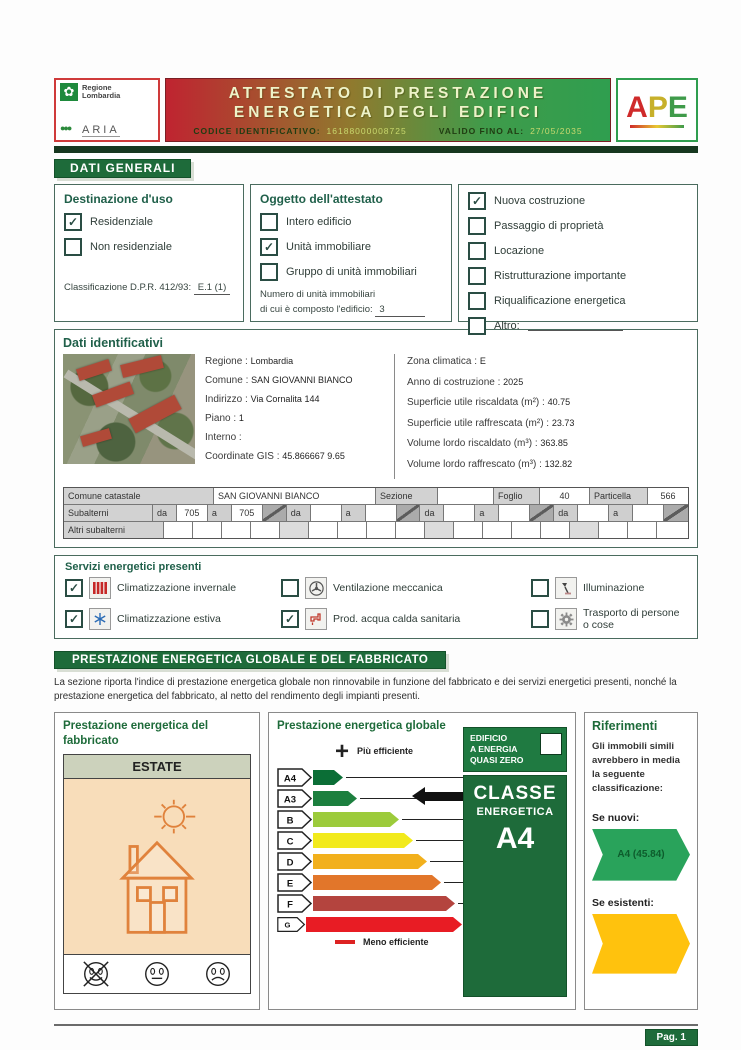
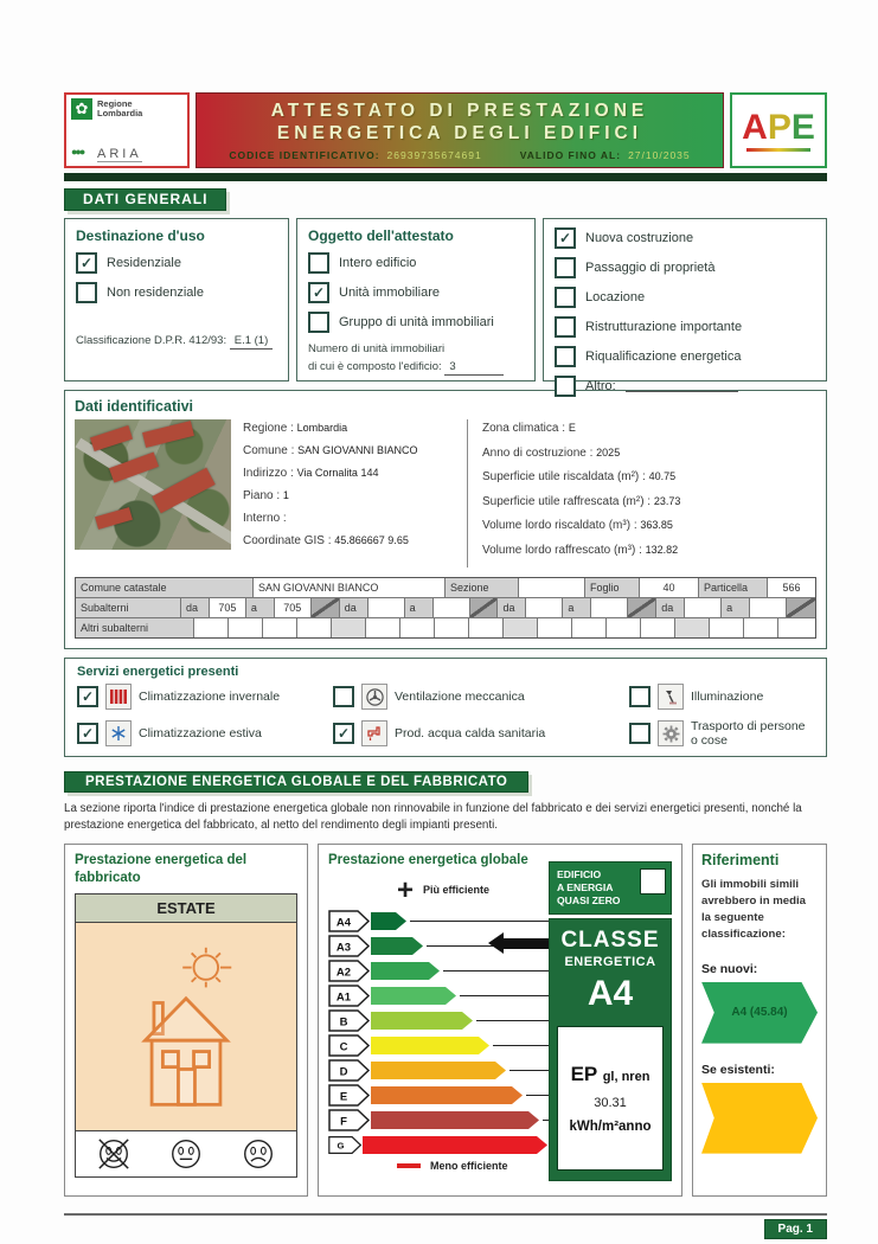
  ✿
  Regione
  Lombardia
  ●●●
  ARIA
  ATTESTATO DI PRESTAZIONE
  ENERGETICA DEGLI EDIFICI
  CODICE IDENTIFICATIVO:
- 16188000008725
+ 26939735674691
  VALIDO FINO AL:
- 27/05/2035
+ 27/10/2035
  APE
  DATI GENERALI
  Destinazione d'uso
  ✓
  Residenziale
  Non residenziale
  Classificazione D.P.R. 412/93: E.1 (1)
  Oggetto dell'attestato
  Intero edificio
  ✓
  Unità immobiliare
  Gruppo di unità immobiliari
  Numero di unità immobiliari
  di cui è composto l'edificio: 3
  ✓
  Nuova costruzione
  Passaggio di proprietà
  Locazione
  Ristrutturazione importante
  Riqualificazione energetica
  Altro:
  Dati identificativi
  Regione : Lombardia
  Comune : SAN GIOVANNI BIANCO
  Indirizzo : Via Cornalita 144
  Piano : 1
  Interno :
  Coordinate GIS : 45.866667 9.65
  Zona climatica : E
  Anno di costruzione : 2025
  Superficie utile riscaldata (m²) : 40.75
  Superficie utile raffrescata (m²) : 23.73
  Volume lordo riscaldato (m³) : 363.85
  Volume lordo raffrescato (m³) : 132.82
  Comune catastale
  SAN GIOVANNI BIANCO
  Sezione
  Foglio
  40
  Particella
  566
  Subalterni
  da
  705
  a
  705
  da
  a
  da
  a
  da
  a
  Altri subalterni
  Servizi energetici presenti
  ✓
  Climatizzazione invernale
  Ventilazione meccanica
  Illuminazione
  ✓
  Climatizzazione estiva
  ✓
  Prod. acqua calda sanitaria
  Trasporto di persone o cose
  PRESTAZIONE ENERGETICA GLOBALE E DEL FABBRICATO
  La sezione riporta l'indice di prestazione energetica globale non rinnovabile in funzione del fabbricato e dei servizi energetici presenti, nonché la prestazione energetica del fabbricato, al netto del rendimento degli impianti presenti.
  Prestazione energetica del
  fabbricato
  ESTATE
  Prestazione energetica globale
  +
  Più efficiente
  A4
  A3
+ A2
+ A1
  B
  C
  D
  E
  F
  G
  Meno efficiente
  EDIFICIO
  A ENERGIA
  QUASI ZERO
  CLASSE
  ENERGETICA
  A4
+ EP gl, nren
+ 30.31
+ kWh/m²anno
  Riferimenti
  Gli immobili simili avrebbero in media la seguente classificazione:
  Se nuovi:
  A4 (45.84)
  Se esistenti:
  Pag. 1
